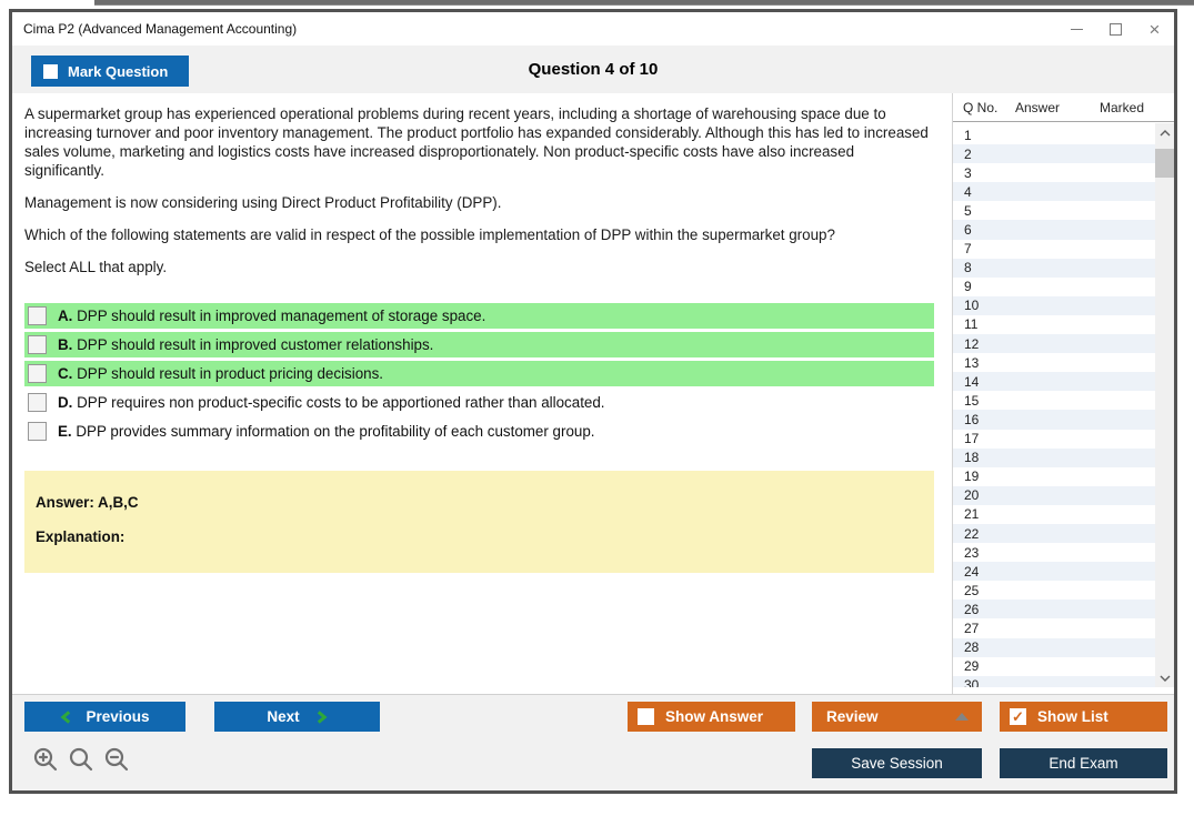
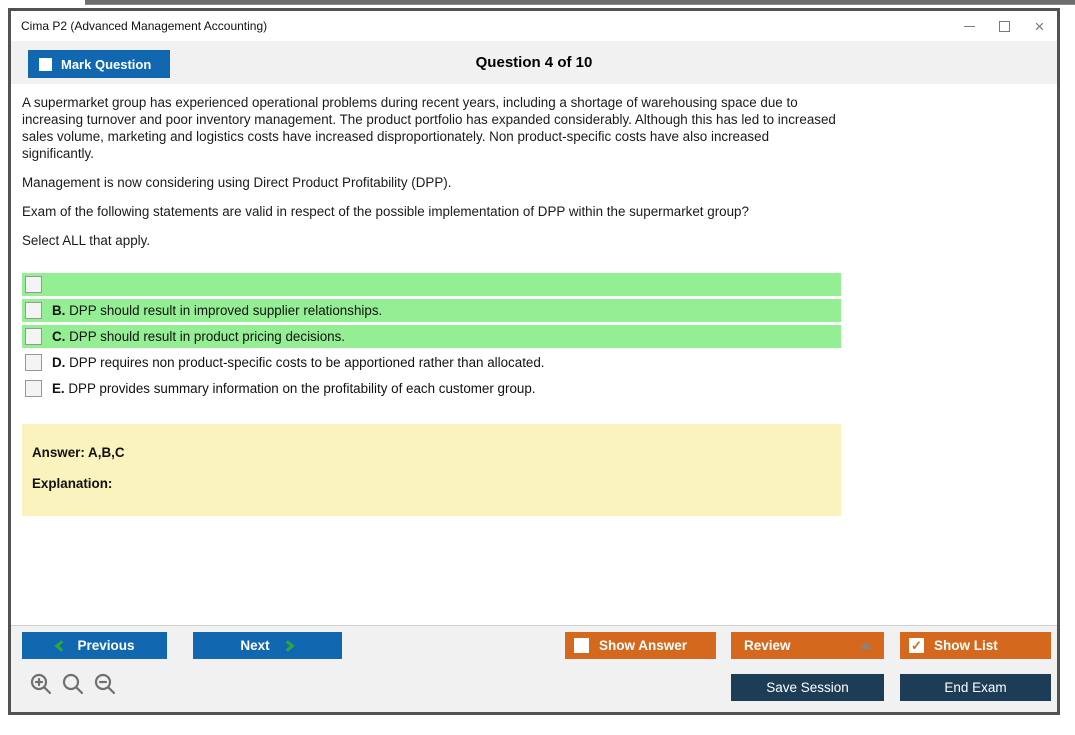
  Cima P2 (Advanced Management Accounting)
  ×
  Question 4 of 10
  Mark Question
  A supermarket group has experienced operational problems during recent years, including a shortage of warehousing space due to increasing turnover and poor inventory management. The product portfolio has expanded considerably. Although this has led to increased sales volume, marketing and logistics costs have increased disproportionately. Non product-specific costs have also increased significantly.
  Management is now considering using Direct Product Profitability (DPP).
- Which of the following statements are valid in respect of the possible implementation of DPP within the supermarket group?
+ Exam of the following statements are valid in respect of the possible implementation of DPP within the supermarket group?
  Select ALL that apply.
- A. DPP should result in improved management of storage space.
- B. DPP should result in improved customer relationships.
+ B. DPP should result in improved supplier relationships.
  C. DPP should result in product pricing decisions.
  D. DPP requires non product-specific costs to be apportioned rather than allocated.
  E. DPP provides summary information on the profitability of each customer group.
  Answer: A,B,C
  Explanation:
- Q No.
- Answer
- Marked
- 1
- 2
- 3
- 4
- 5
- 6
- 7
- 8
- 9
- 10
- 11
- 12
- 13
- 14
- 15
- 16
- 17
- 18
- 19
- 20
- 21
- 22
- 23
- 24
- 25
- 26
- 27
- 28
- 29
- 30
  Previous
  Next
  Show Answer
  Review
  ✓
  Show List
  Save Session
  End Exam
